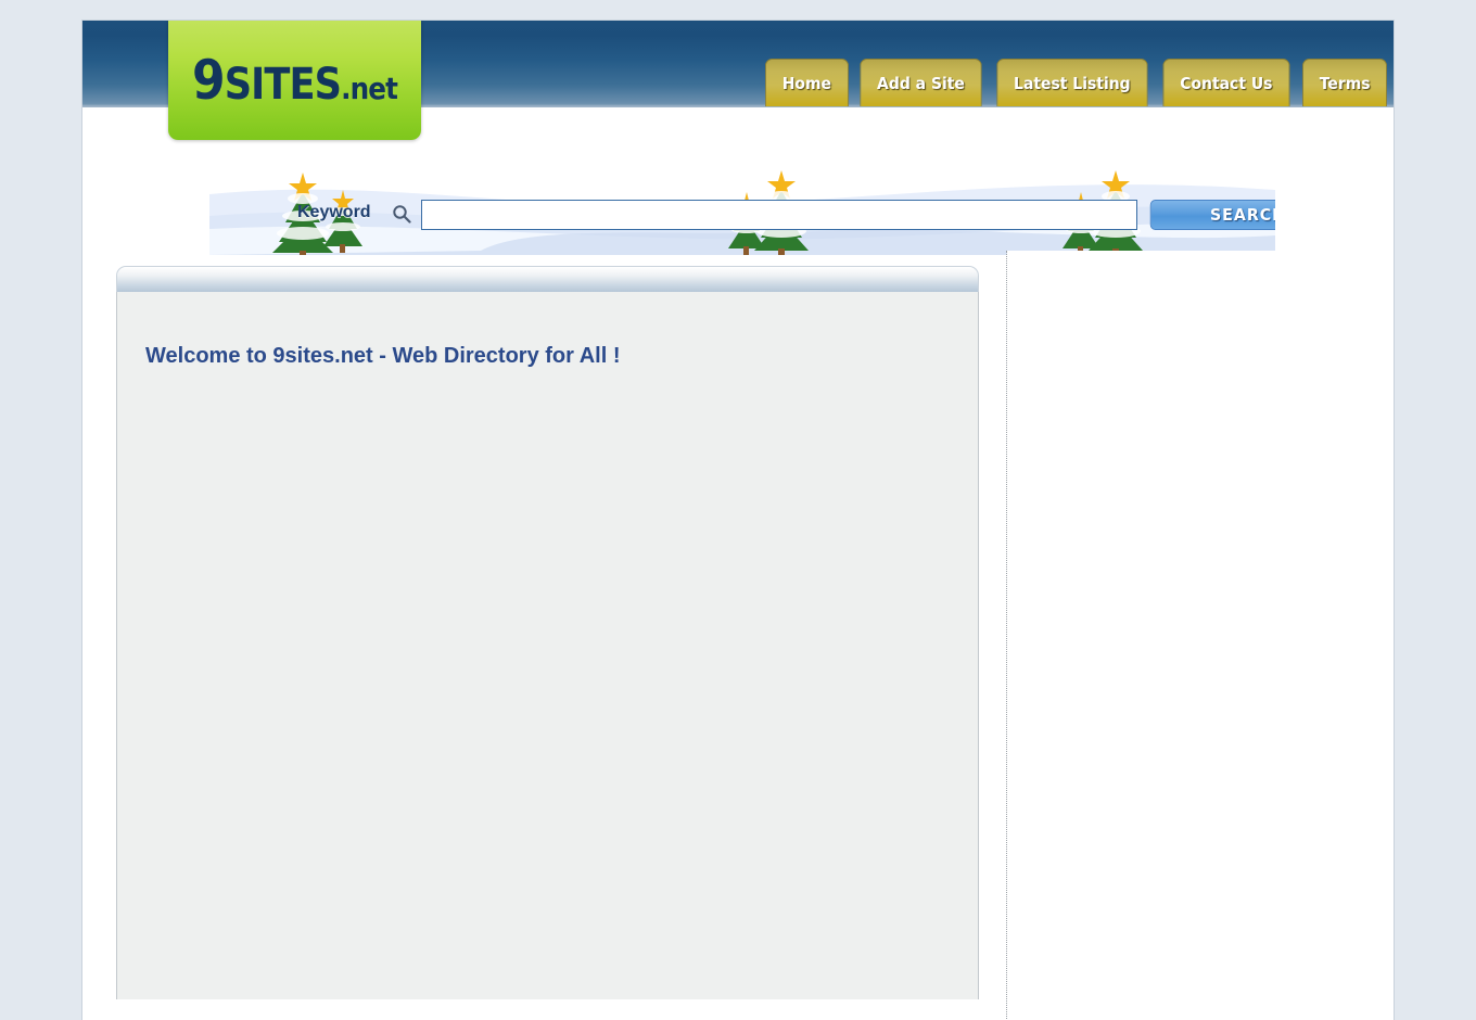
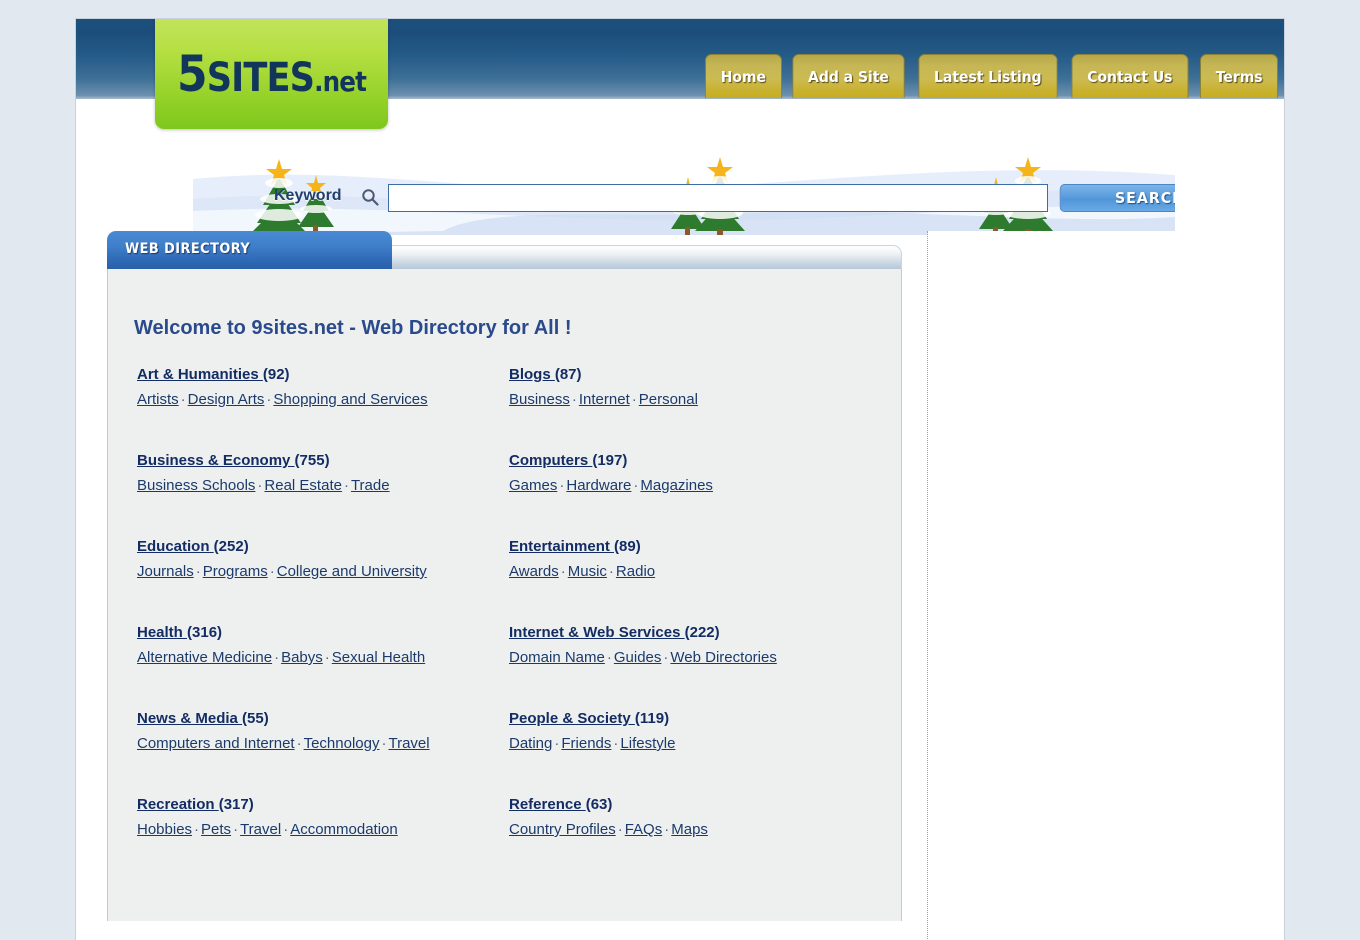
- 9SITES.net
+ 5SITES.net
  Home
  Add a Site
  Latest Listing
  Contact Us
  Terms
  Keyword
  SEARC
+ WEB DIRECTORY
  Welcome to 9sites.net - Web Directory for All !
+ Art & Humanities (92)
+ Artists·Design Arts·Shopping and Services
+ Blogs (87)
+ Business·Internet·Personal
+ Business & Economy (755)
+ Business Schools·Real Estate·Trade
+ Computers (197)
+ Games·Hardware·Magazines
+ Education (252)
+ Journals·Programs·College and University
+ Entertainment (89)
+ Awards·Music·Radio
+ Health (316)
+ Alternative Medicine·Babys·Sexual Health
+ Internet & Web Services (222)
+ Domain Name·Guides·Web Directories
+ News & Media (55)
+ Computers and Internet·Technology·Travel
+ People & Society (119)
+ Dating·Friends·Lifestyle
+ Recreation (317)
+ Hobbies·Pets·Travel·Accommodation
+ Reference (63)
+ Country Profiles·FAQs·Maps
